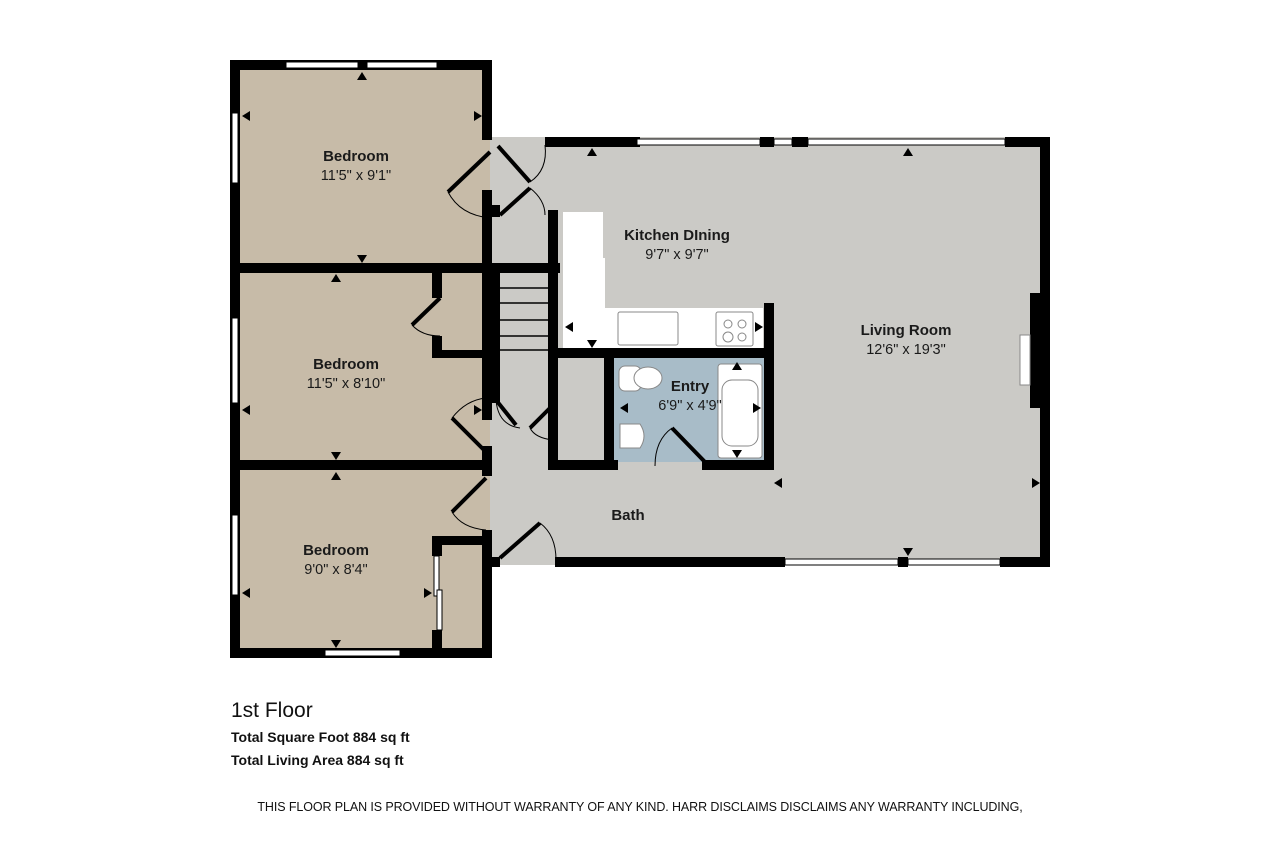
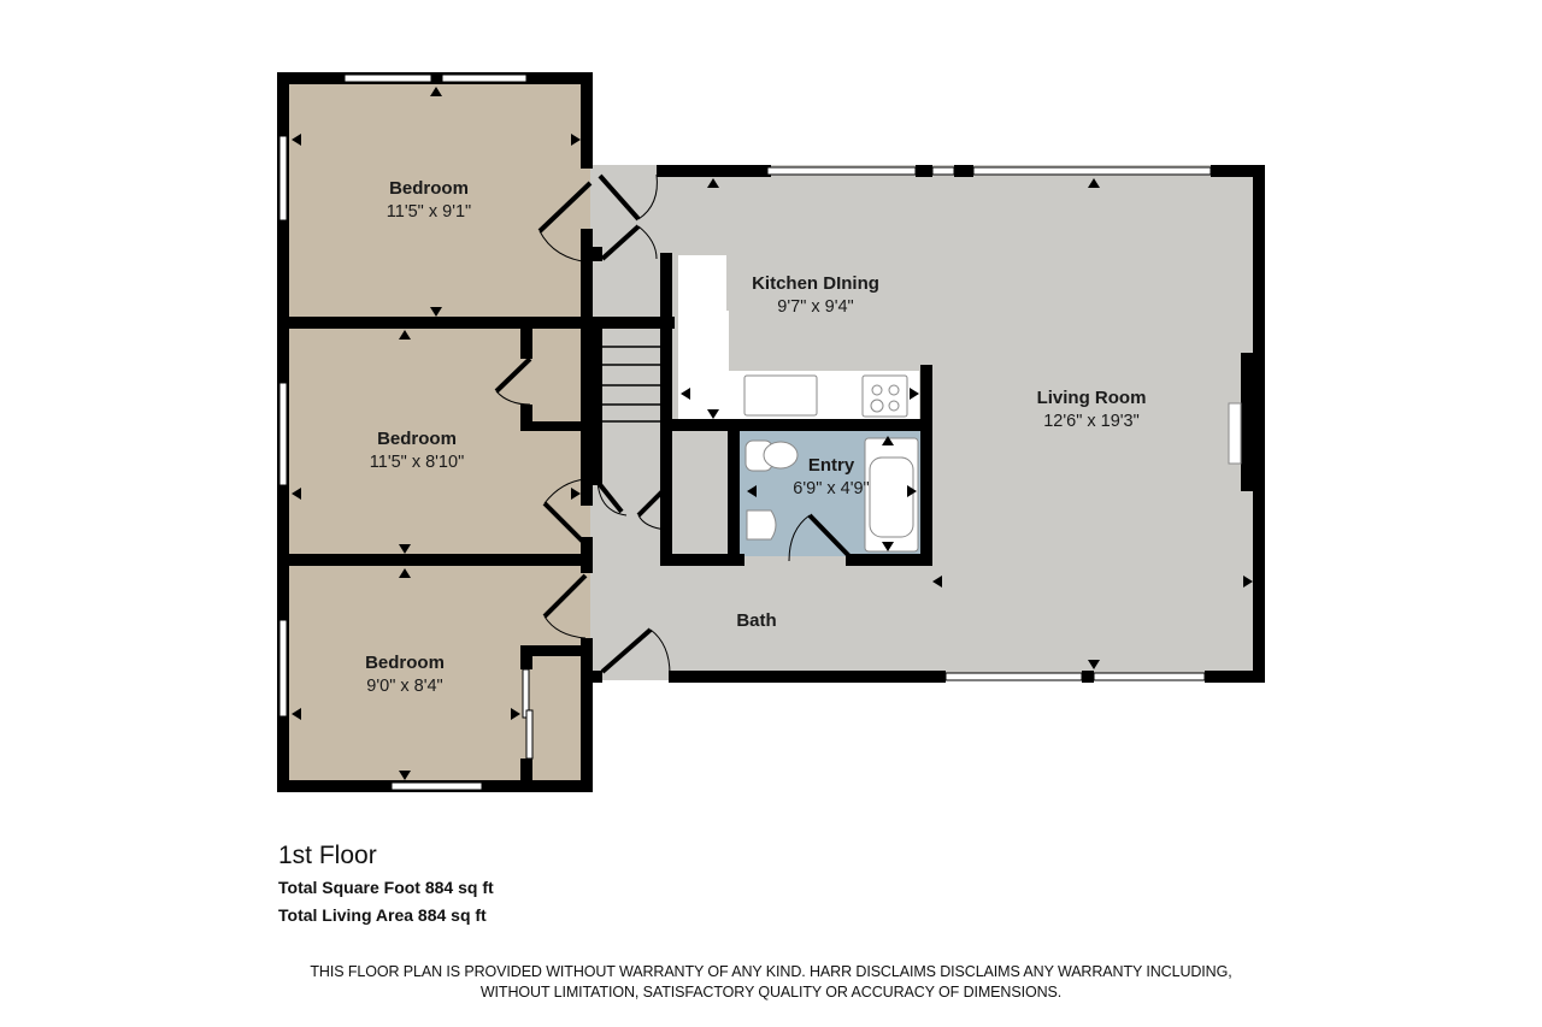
  Bedroom
  11'5" x 9'1"
  Bedroom
  11'5" x 8'10"
  Bedroom
  9'0" x 8'4"
  Kitchen DIning
- 9'7" x 9'7"
+ 9'7" x 9'4"
  Entry
  6'9" x 4'9"
  Living Room
  12'6" x 19'3"
  Bath
  1st Floor
  Total Square Foot 884 sq ft
  Total Living Area 884 sq ft
  THIS FLOOR PLAN IS PROVIDED WITHOUT WARRANTY OF ANY KIND. HARR DISCLAIMS DISCLAIMS ANY WARRANTY INCLUDING,
+ WITHOUT LIMITATION, SATISFACTORY QUALITY OR ACCURACY OF DIMENSIONS.
